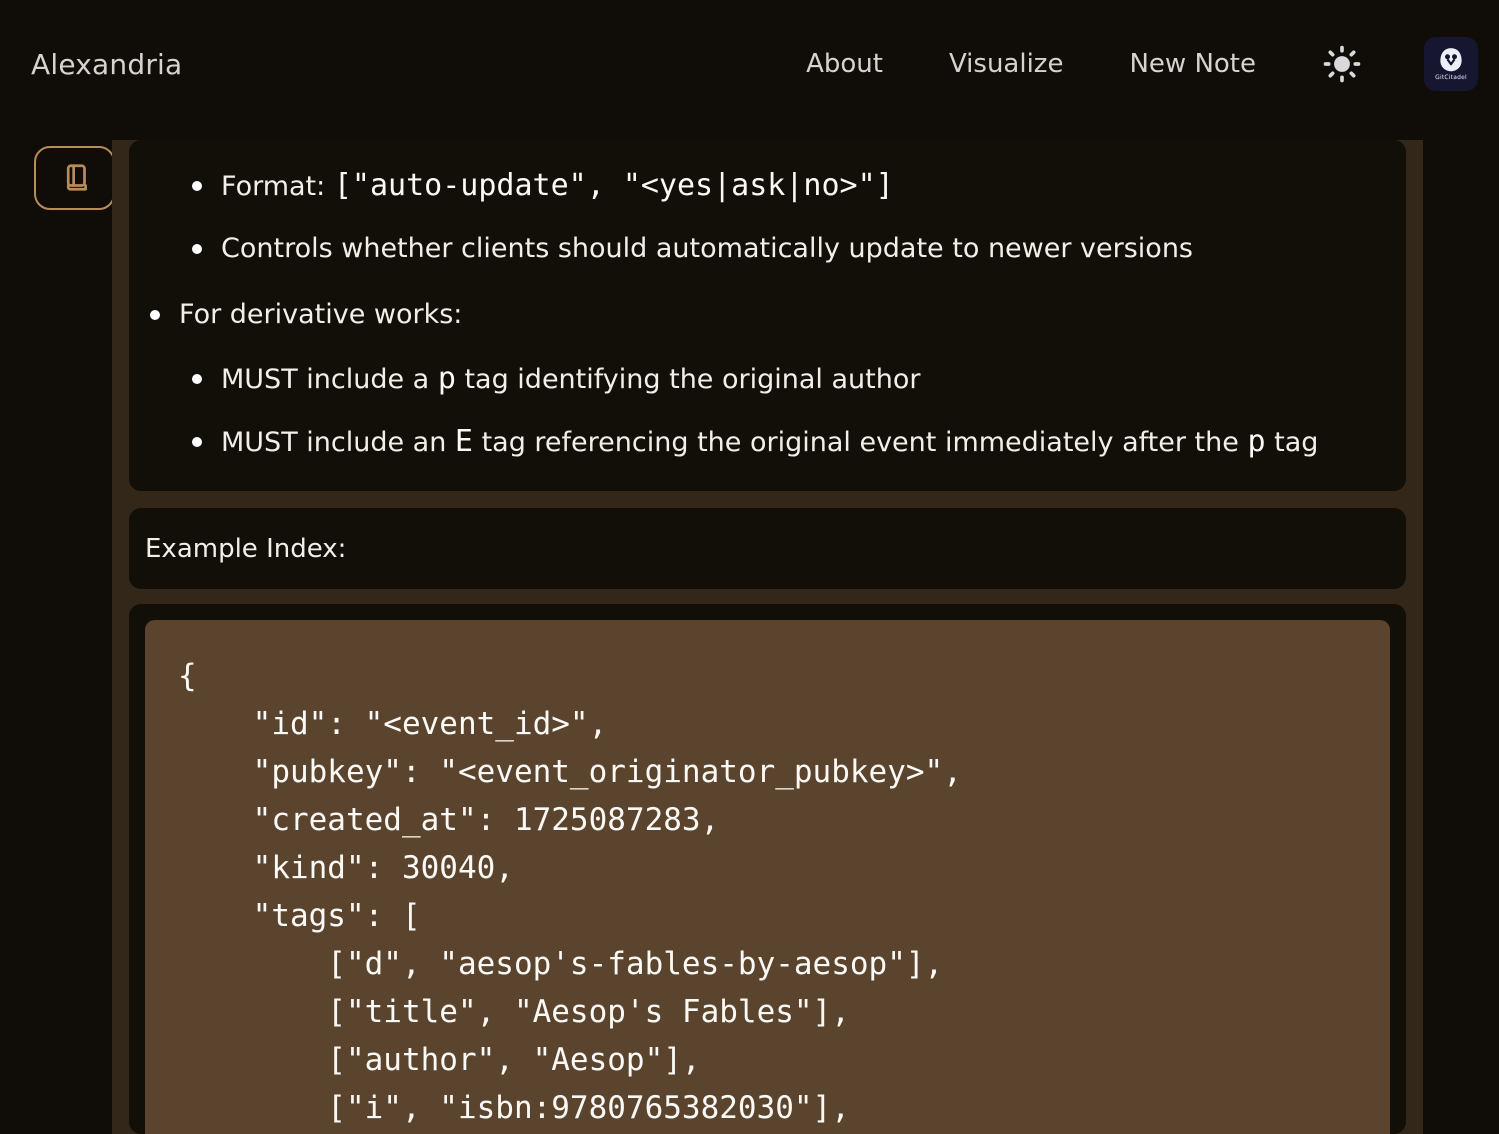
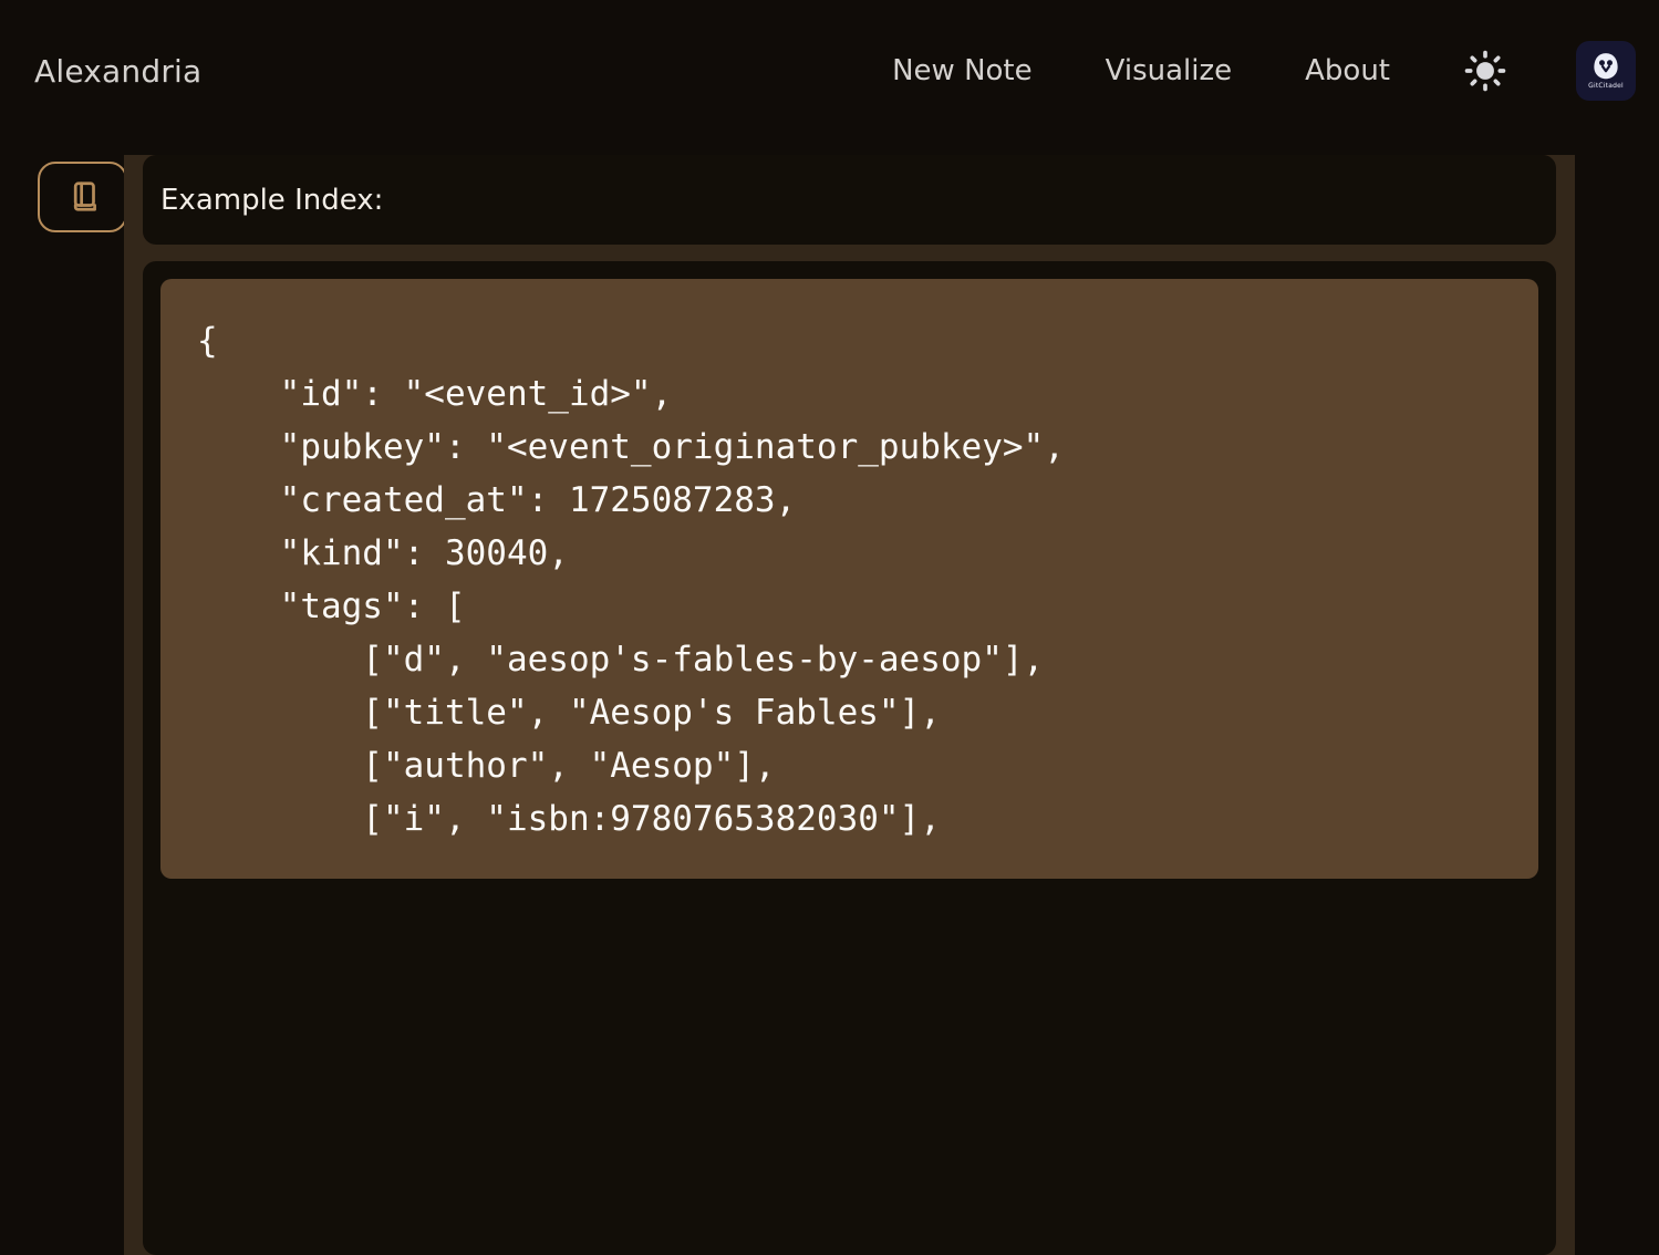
  Alexandria
- About
+ New Note
  Visualize
- New Note
+ About
- Format: ["auto-update", "<yes|ask|no>"]
- Controls whether clients should automatically update to newer versions
- For derivative works:
- MUST include a p tag identifying the original author
- MUST include an E tag referencing the original event immediately after the p tag
  Example Index:
  {
  "id": "<event_id>",
  "pubkey": "<event_originator_pubkey>",
  "created_at": 1725087283,
  "kind": 30040,
  "tags": [
  ["d", "aesop's-fables-by-aesop"],
  ["title", "Aesop's Fables"],
  ["author", "Aesop"],
  ["i", "isbn:9780765382030"],
